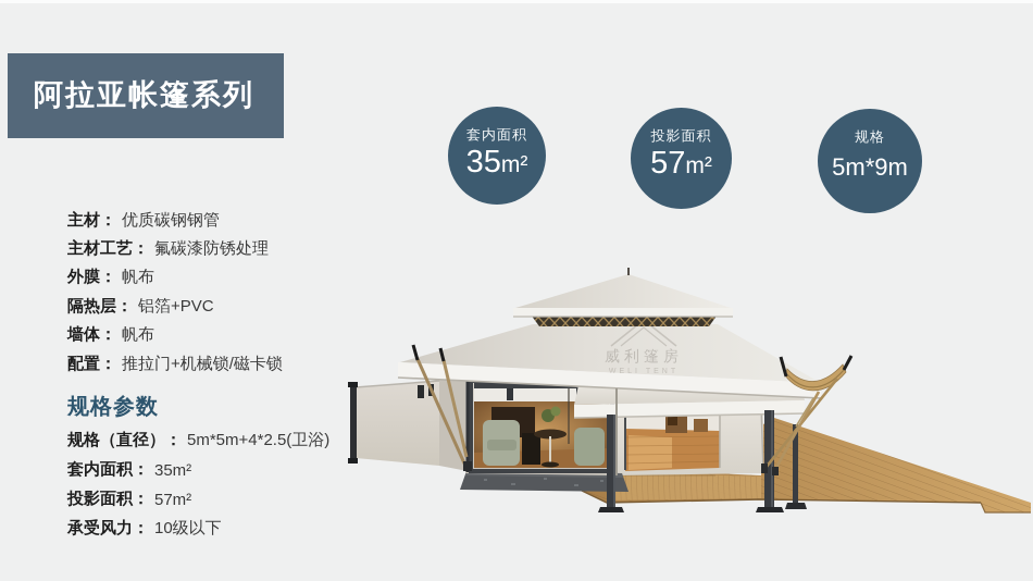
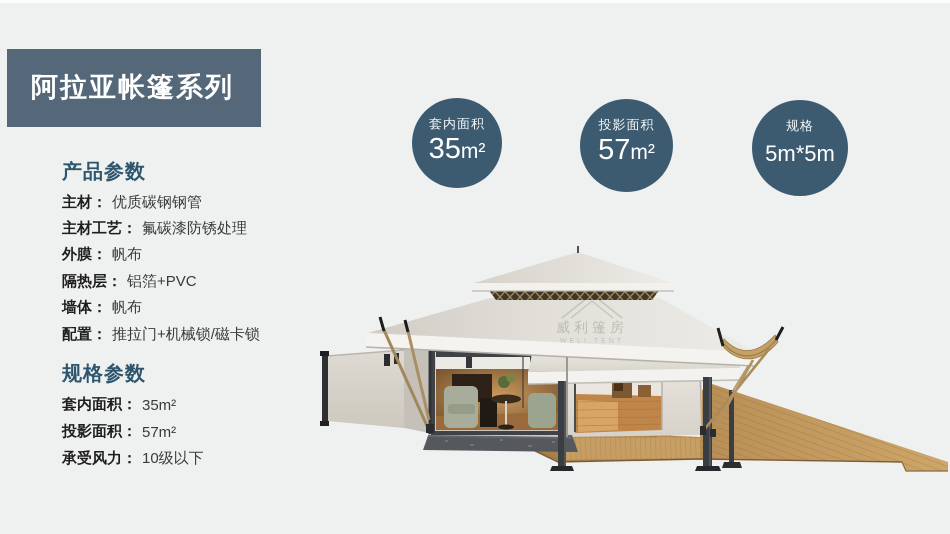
  阿拉亚帐篷系列
+ 产品参数
  主材：
  优质碳钢钢管
  主材工艺：
  氟碳漆防锈处理
  外膜：
  帆布
  隔热层：
  铝箔+PVC
  墙体：
  帆布
  配置：
  推拉门+机械锁/磁卡锁
  规格参数
- 规格（直径）：
- 5m*5m+4*2.5(卫浴)
  套内面积：
  35m²
  投影面积：
  57m²
  承受风力：
  10级以下
  套内面积
  35m²
  投影面积
  57m²
  规格
- 5m*9m
+ 5m*5m
  威利篷房
